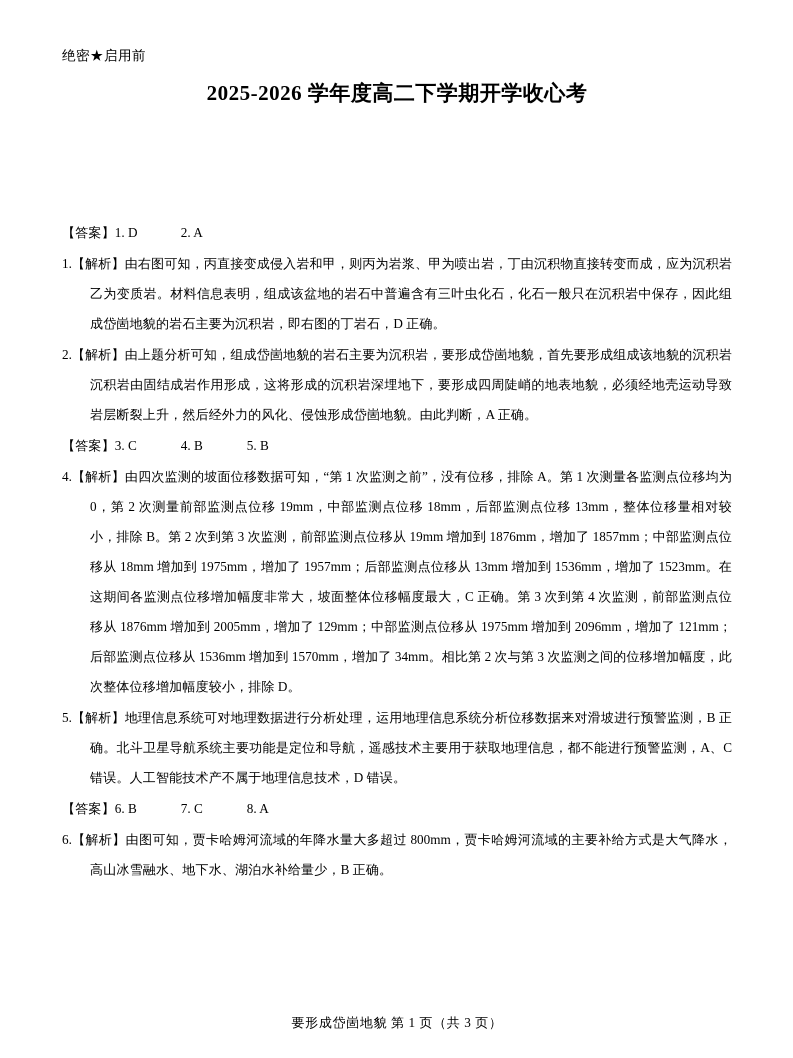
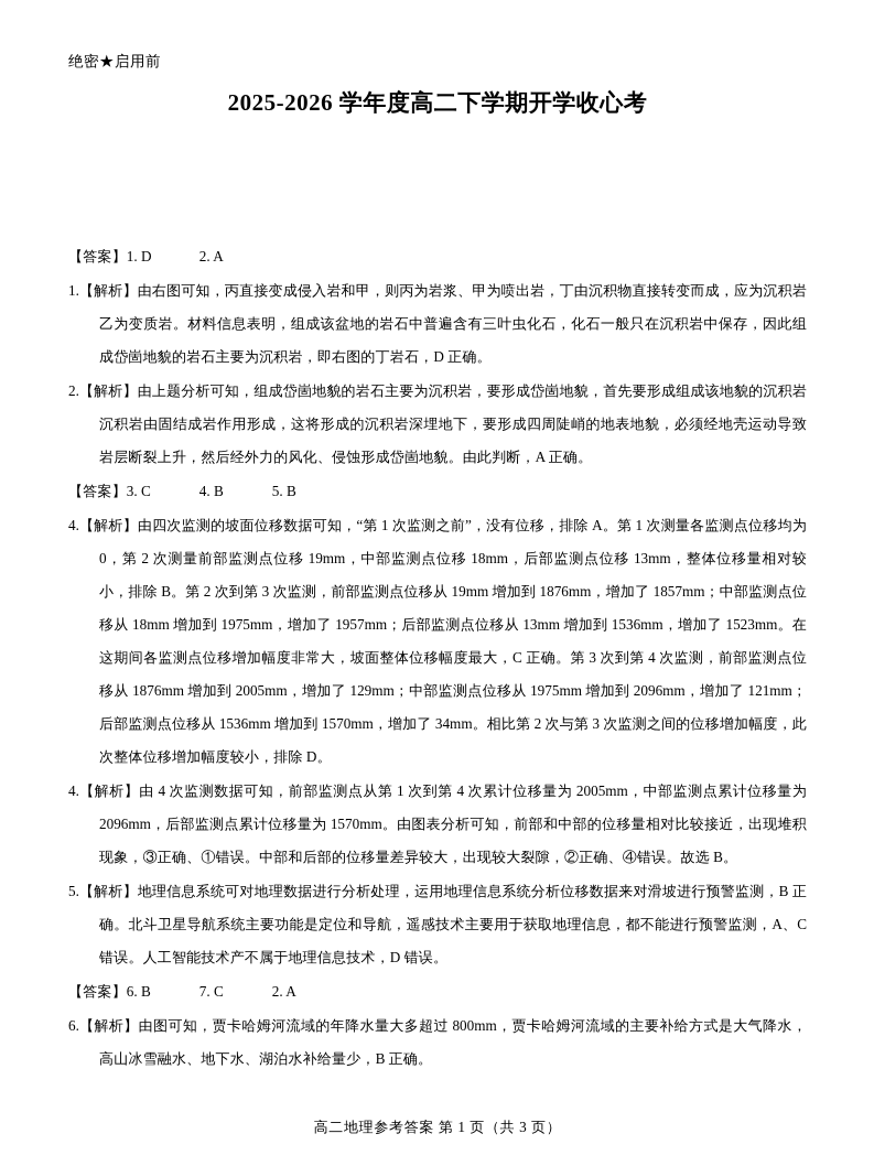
  绝密★启用前
  2025-2026 学年度高二下学期开学收心考
  【答案】1. D 2. A
  1.【解析】由右图可知，丙直接变成侵入岩和甲，则丙为岩浆、甲为喷出岩，丁由沉积物直接转变而成，应为沉积岩乙为变质岩。材料信息表明，组成该盆地的岩石中普遍含有三叶虫化石，化石一般只在沉积岩中保存，因此组成岱崮地貌的岩石主要为沉积岩，即右图的丁岩石，D 正确。
  2.【解析】由上题分析可知，组成岱崮地貌的岩石主要为沉积岩，要形成岱崮地貌，首先要形成组成该地貌的沉积岩沉积岩由固结成岩作用形成，这将形成的沉积岩深埋地下，要形成四周陡峭的地表地貌，必须经地壳运动导致岩层断裂上升，然后经外力的风化、侵蚀形成岱崮地貌。由此判断，A 正确。
  【答案】3. C 4. B 5. B
  4.【解析】由四次监测的坡面位移数据可知，“第 1 次监测之前”，没有位移，排除 A。第 1 次测量各监测点位移均为 0，第 2 次测量前部监测点位移 19mm，中部监测点位移 18mm，后部监测点位移 13mm，整体位移量相对较小，排除 B。第 2 次到第 3 次监测，前部监测点位移从 19mm 增加到 1876mm，增加了 1857mm；中部监测点位移从 18mm 增加到 1975mm，增加了 1957mm；后部监测点位移从 13mm 增加到 1536mm，增加了 1523mm。在这期间各监测点位移增加幅度非常大，坡面整体位移幅度最大，C 正确。第 3 次到第 4 次监测，前部监测点位移从 1876mm 增加到 2005mm，增加了 129mm；中部监测点位移从 1975mm 增加到 2096mm，增加了 121mm；后部监测点位移从 1536mm 增加到 1570mm，增加了 34mm。相比第 2 次与第 3 次监测之间的位移增加幅度，此次整体位移增加幅度较小，排除 D。
+ 4.【解析】由 4 次监测数据可知，前部监测点从第 1 次到第 4 次累计位移量为 2005mm，中部监测点累计位移量为 2096mm，后部监测点累计位移量为 1570mm。由图表分析可知，前部和中部的位移量相对比较接近，出现堆积现象，③正确、①错误。中部和后部的位移量差异较大，出现较大裂隙，②正确、④错误。故选 B。
  5.【解析】地理信息系统可对地理数据进行分析处理，运用地理信息系统分析位移数据来对滑坡进行预警监测，B 正确。北斗卫星导航系统主要功能是定位和导航，遥感技术主要用于获取地理信息，都不能进行预警监测，A、C 错误。人工智能技术产不属于地理信息技术，D 错误。
- 【答案】6. B 7. C 8. A
+ 【答案】6. B 7. C 2. A
  6.【解析】由图可知，贾卡哈姆河流域的年降水量大多超过 800mm，贾卡哈姆河流域的主要补给方式是大气降水，高山冰雪融水、地下水、湖泊水补给量少，B 正确。
- 要形成岱崮地貌 第 1 页（共 3 页）
+ 高二地理参考答案 第 1 页（共 3 页）
